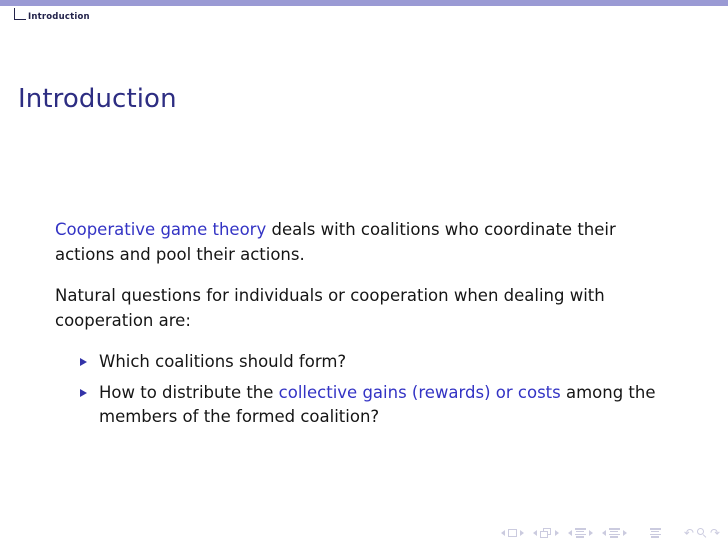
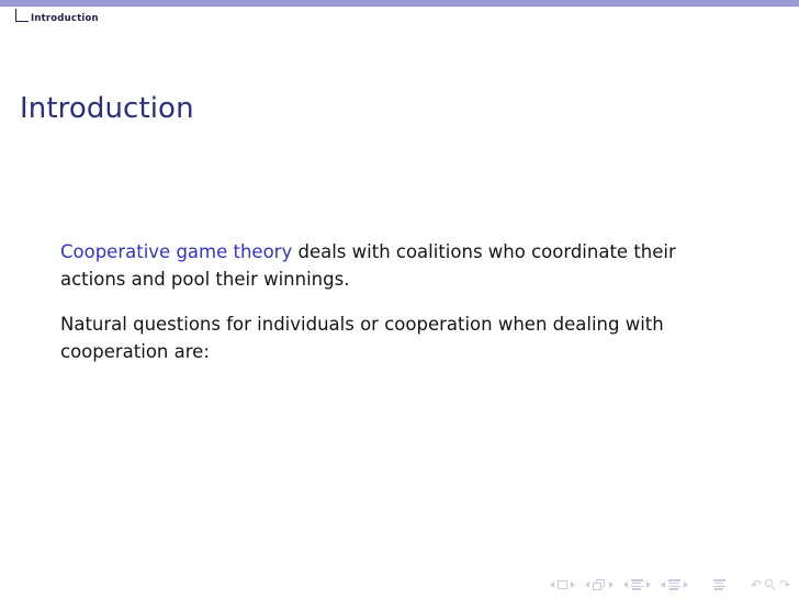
  Introduction
  Introduction
- Cooperative game theory deals with coalitions who coordinate their actions and pool their actions.
+ Cooperative game theory deals with coalitions who coordinate their actions and pool their winnings.
  Natural questions for individuals or cooperation when dealing with cooperation are:
- Which coalitions should form?
- How to distribute the collective gains (rewards) or costs among the members of the formed coalition?
  ↶
  ↷
